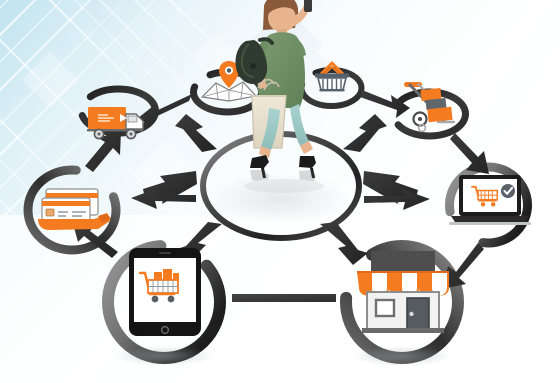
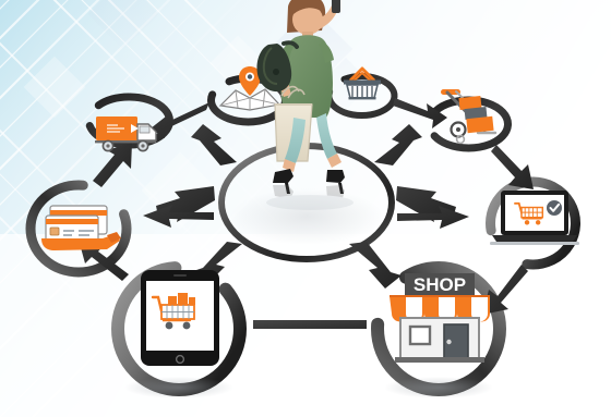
+ SHOP
